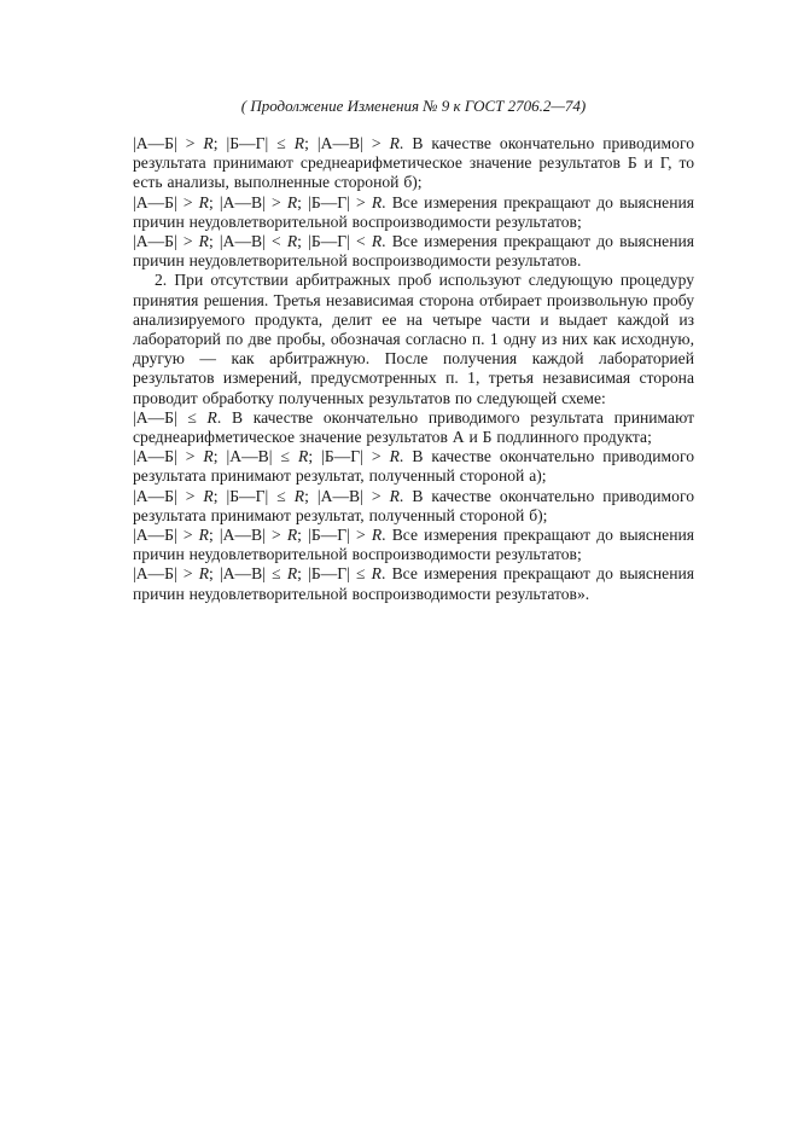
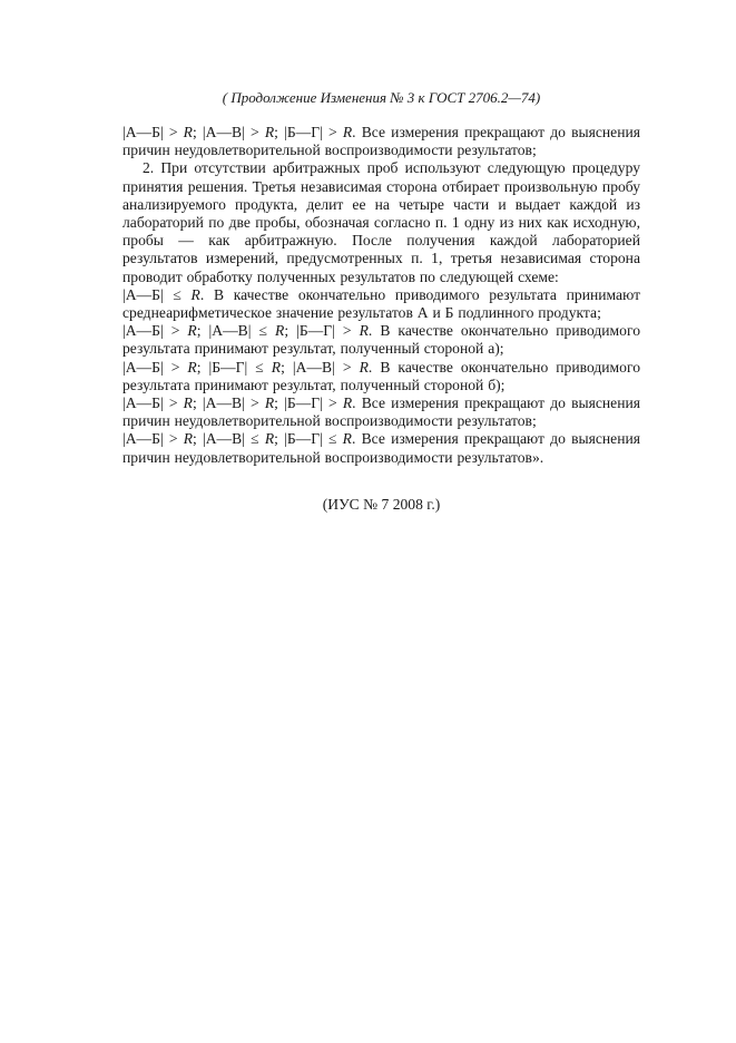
- ( Продолжение Изменения № 9 к ГОСТ 2706.2—74)
+ ( Продолжение Изменения № 3 к ГОСТ 2706.2—74)
- |А—Б| > R; |Б—Г| ≤ R; |А—В| > R. В качестве окончательно приводимого результата принимают среднеарифметическое значение результатов Б и Г, то есть анализы, выполненные стороной б);
  |А—Б| > R; |А—В| > R; |Б—Г| > R. Все измерения прекращают до выяснения причин неудовлетворительной воспроизводимости результатов;
- |А—Б| > R; |А—В| < R; |Б—Г| < R. Все измерения прекращают до выяснения причин неудовлетворительной воспроизводимости результатов.
- 2. При отсутствии арбитражных проб используют следующую процедуру принятия решения. Третья независимая сторона отбирает произвольную пробу анализируемого продукта, делит ее на четыре части и выдает каждой из лабораторий по две пробы, обозначая согласно п. 1 одну из них как исходную, другую — как арбитражную. После получения каждой лабораторией результатов измерений, предусмотренных п. 1, третья независимая сторона проводит обработку полученных результатов по следующей схеме:
+ 2. При отсутствии арбитражных проб используют следующую процедуру принятия решения. Третья независимая сторона отбирает произвольную пробу анализируемого продукта, делит ее на четыре части и выдает каждой из лабораторий по две пробы, обозначая согласно п. 1 одну из них как исходную, пробы — как арбитражную. После получения каждой лабораторией результатов измерений, предусмотренных п. 1, третья независимая сторона проводит обработку полученных результатов по следующей схеме:
  |А—Б| ≤ R. В качестве окончательно приводимого результата принимают среднеарифметическое значение результатов А и Б подлинного продукта;
  |А—Б| > R; |А—В| ≤ R; |Б—Г| > R. В качестве окончательно приводимого результата принимают результат, полученный стороной а);
  |А—Б| > R; |Б—Г| ≤ R; |А—В| > R. В качестве окончательно приводимого результата принимают результат, полученный стороной б);
  |А—Б| > R; |А—В| > R; |Б—Г| > R. Все измерения прекращают до выяснения причин неудовлетворительной воспроизводимости результатов;
  |А—Б| > R; |А—В| ≤ R; |Б—Г| ≤ R. Все измерения прекращают до выяснения причин неудовлетворительной воспроизводимости результатов».
+ (ИУС № 7 2008 г.)
